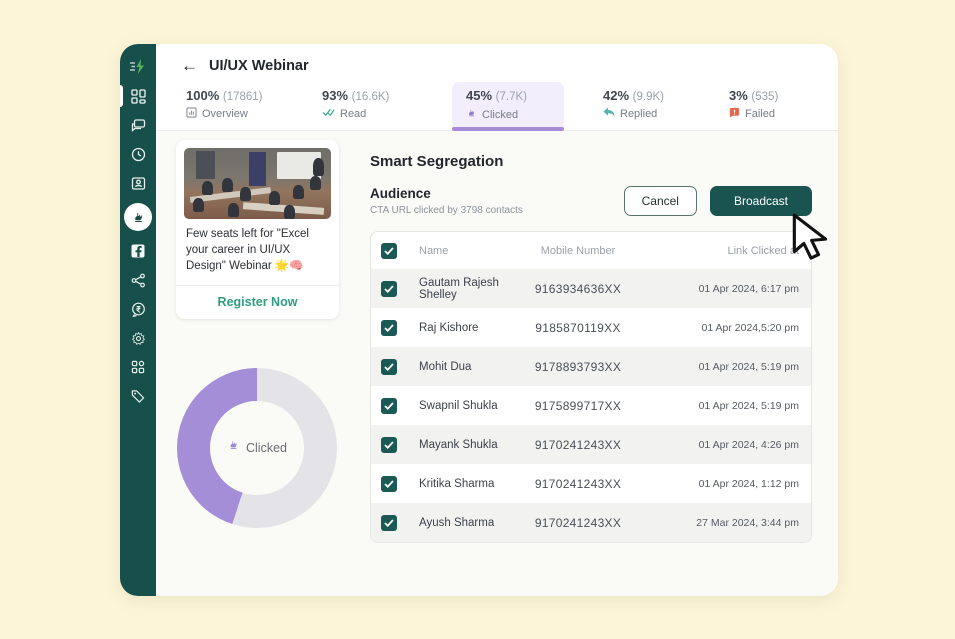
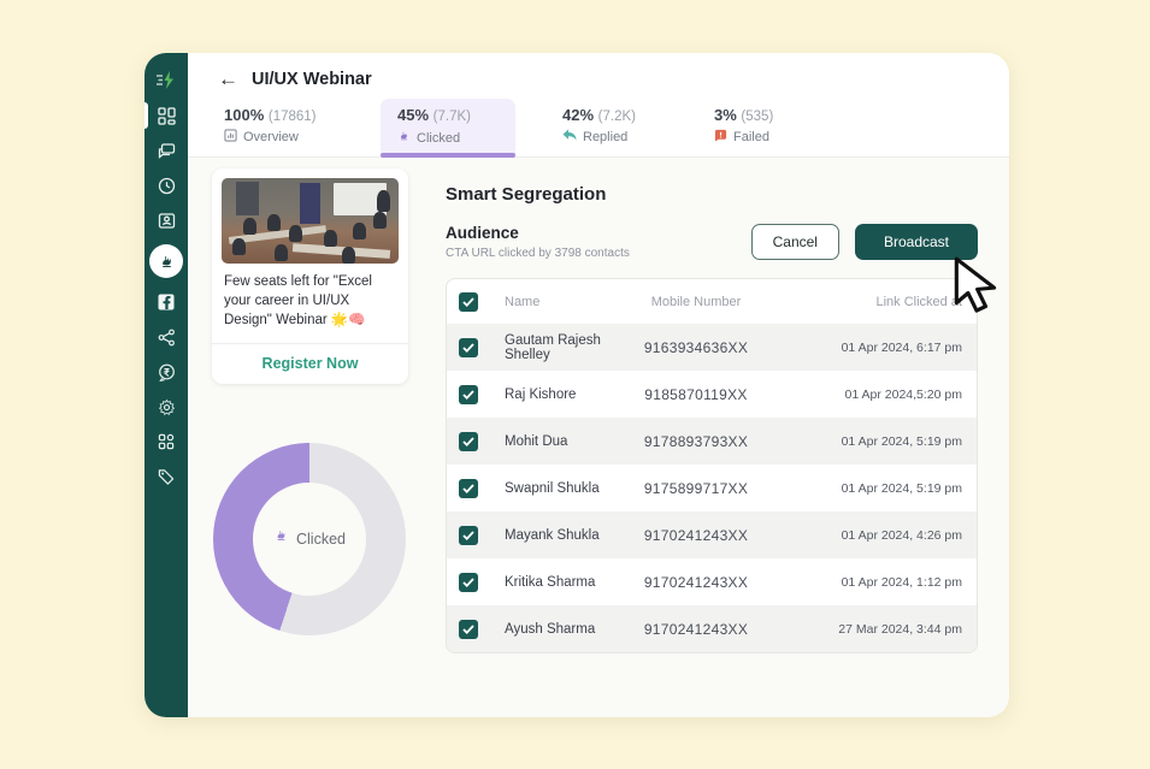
  ←
  UI/UX Webinar
  100% (17861)
  Overview
- 93% (16.6K)
- Read
  45% (7.7K)
  Clicked
- 42% (9.9K)
+ 42% (7.2K)
  Replied
  3% (535)
  Failed
  Few seats left for "Excel your career in UI/UX Design" Webinar 🌟🧠
  Register Now
  Clicked
  Smart Segregation
  Audience
  CTA URL clicked by 3798 contacts
  Cancel
  Broadcast
  Name
  Mobile Number
  Link Clicked
  Gautam Rajesh Shelley
  9163934636XX
  01 Apr 2024, 6:17 pm
  Raj Kishore
  9185870119XX
  01 Apr 2024,5:20 pm
  Mohit Dua
  9178893793XX
  01 Apr 2024, 5:19 pm
  Swapnil Shukla
  9175899717XX
  01 Apr 2024, 5:19 pm
  Mayank Shukla
  9170241243XX
  01 Apr 2024, 4:26 pm
  Kritika Sharma
  9170241243XX
  01 Apr 2024, 1:12 pm
  Ayush Sharma
  9170241243XX
  27 Mar 2024, 3:44 pm
